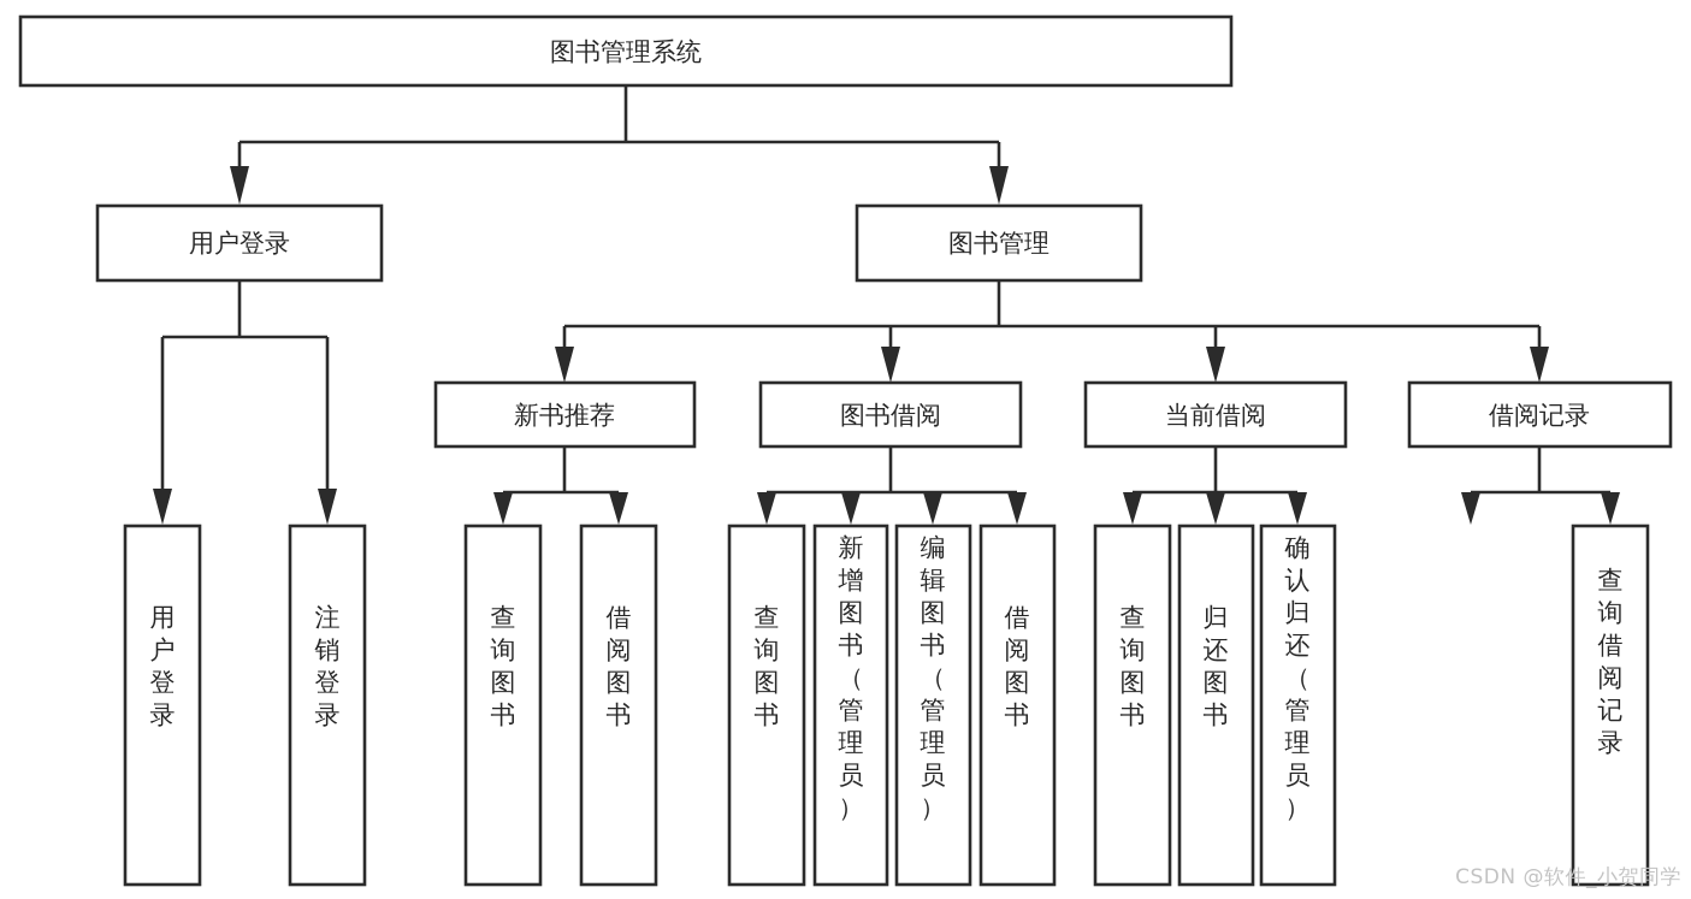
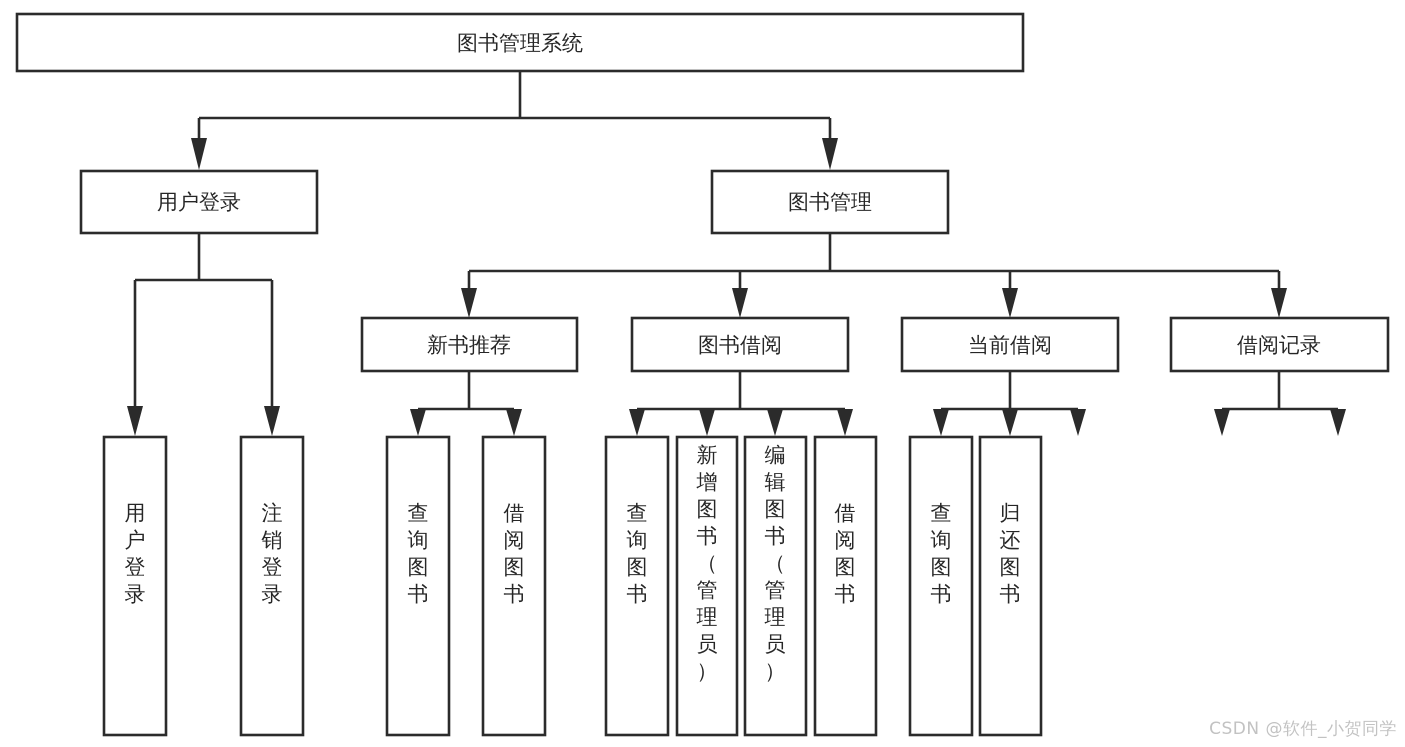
  图书管理系统
  用户登录
  图书管理
  新书推荐
  图书借阅
  当前借阅
  借阅记录
  用户登录
  注销登录
  查询图书
  借阅图书
  查询图书
  新增图书（管理员）
  编辑图书（管理员）
  借阅图书
  查询图书
  归还图书
- 确认归还（管理员）
- 查询借阅记录
  CSDN @软件_小贺同学
